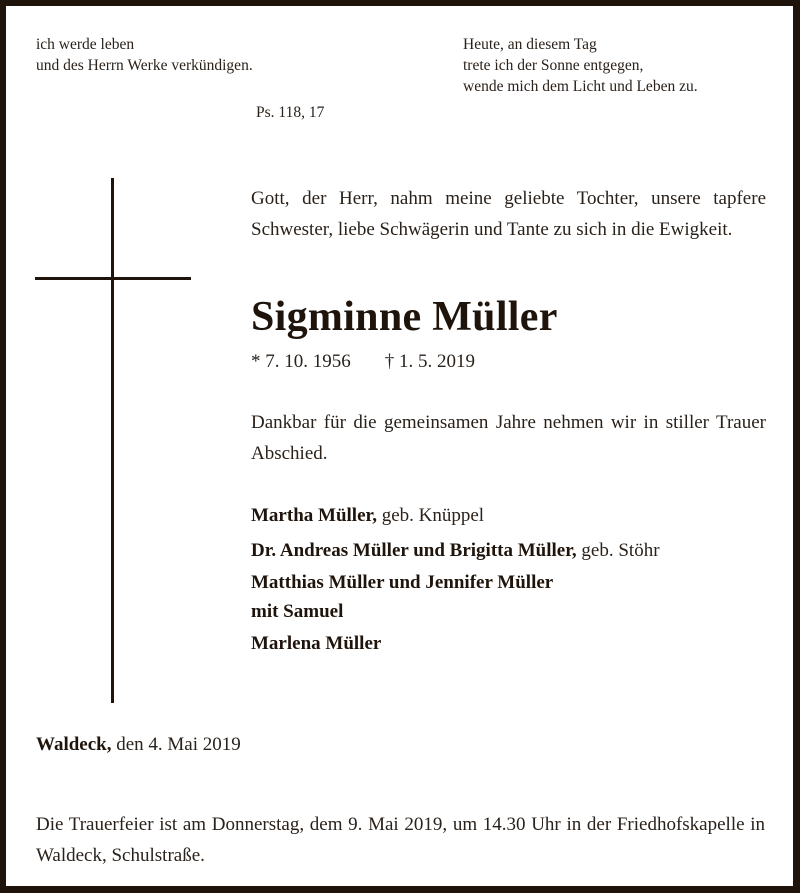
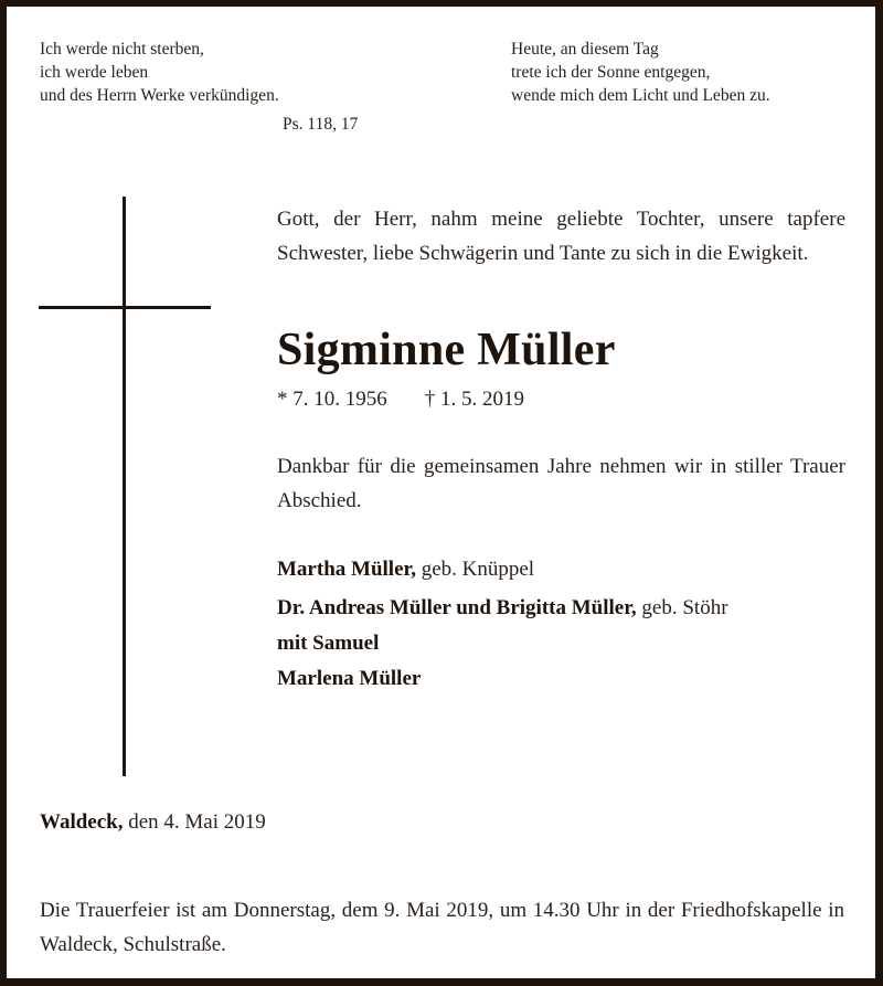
+ Ich werde nicht sterben,
  ich werde leben
  und des Herrn Werke verkündigen.
  Ps. 118, 17
  Heute, an diesem Tag
  trete ich der Sonne entgegen,
  wende mich dem Licht und Leben zu.
  Gott, der Herr, nahm meine geliebte Tochter, unsere tapfere Schwester, liebe Schwägerin und Tante zu sich in die Ewigkeit.
  Sigminne Müller
  * 7. 10. 1956 † 1. 5. 2019
  Dankbar für die gemeinsamen Jahre nehmen wir in stiller Trauer Abschied.
  Martha Müller, geb. Knüppel
  Dr. Andreas Müller und Brigitta Müller, geb. Stöhr
- Matthias Müller und Jennifer Müller
  mit Samuel
  Marlena Müller
  Waldeck, den 4. Mai 2019
  Die Trauerfeier ist am Donnerstag, dem 9. Mai 2019, um 14.30 Uhr in der Friedhofskapelle in Waldeck, Schulstraße.
